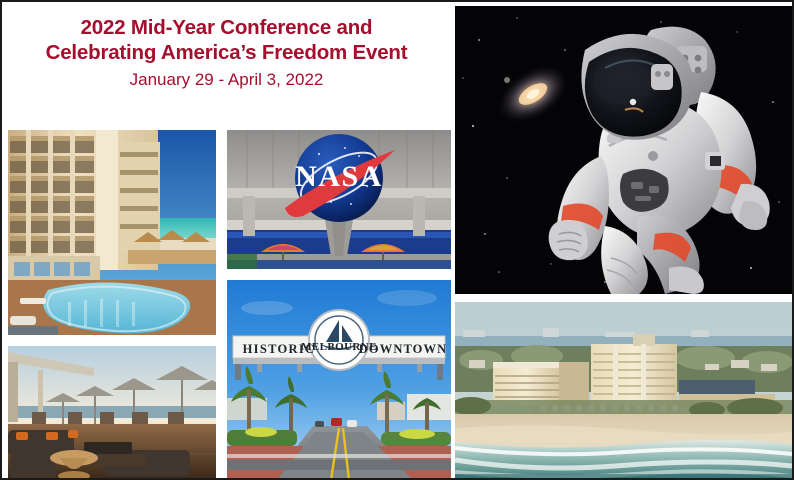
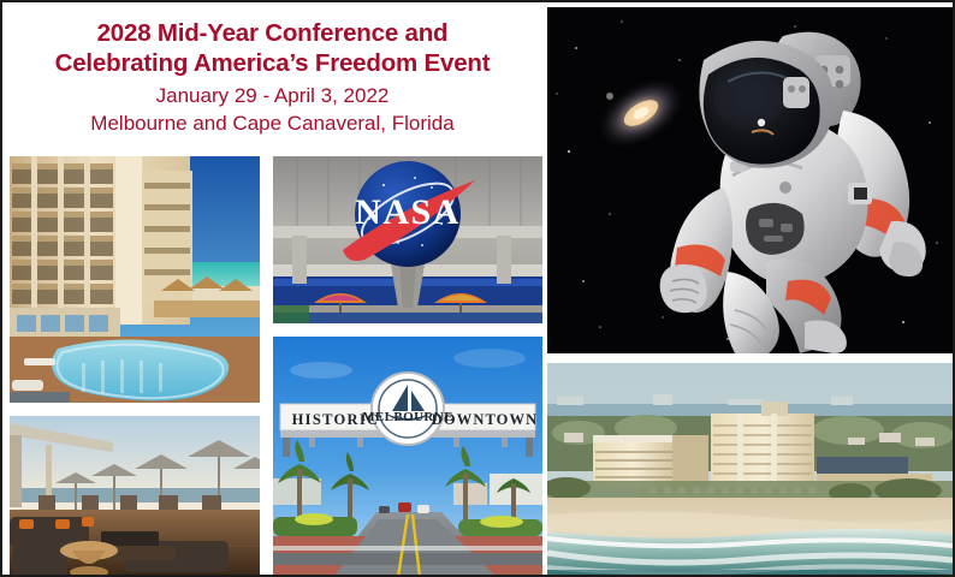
- 2022 Mid-Year Conference and
+ 2028 Mid-Year Conference and
  Celebrating America’s Freedom Event
  January 29 - April 3, 2022
+ Melbourne and Cape Canaveral, Florida
  NASA
  HISTORIC
  MELBOURNE
  DOWNTOWN
